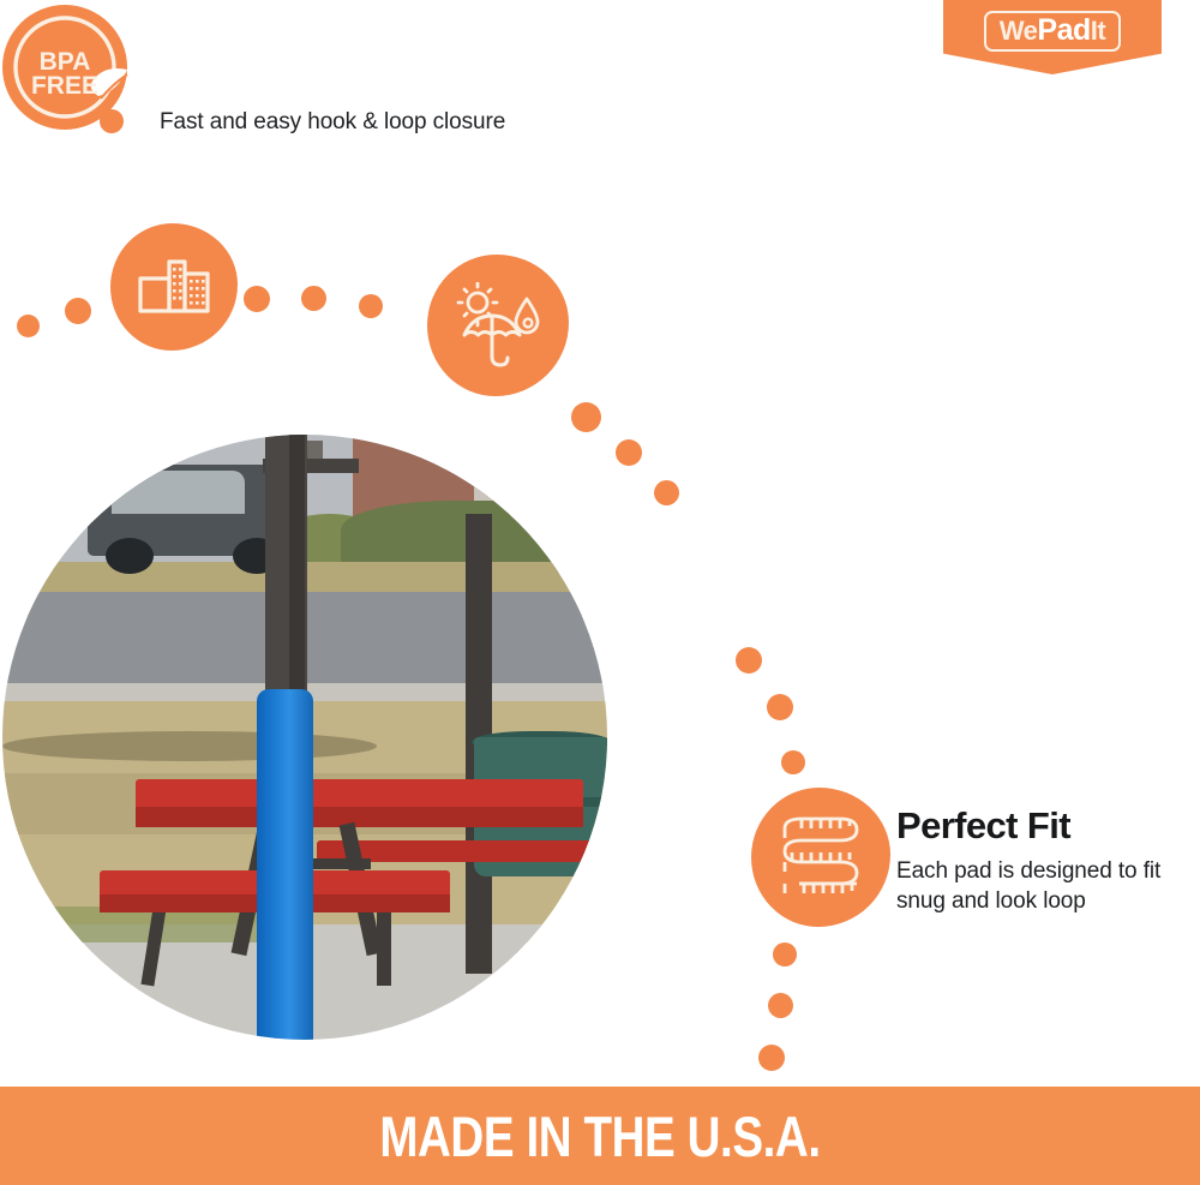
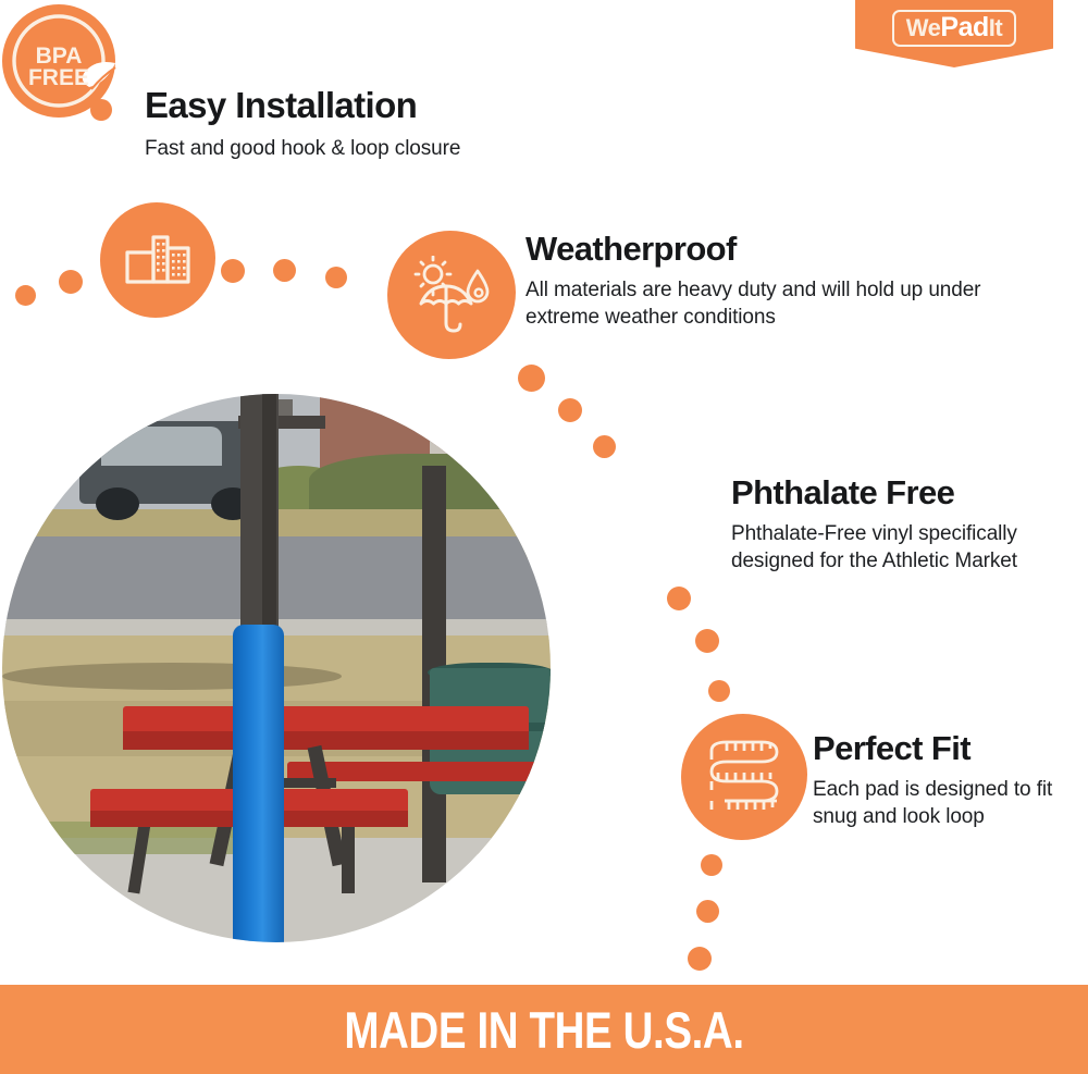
  We
  Pad
  It
+ Easy Installation
- Fast and easy hook & loop closure
+ Fast and good hook & loop closure
+ Weatherproof
+ All materials are heavy duty and will hold up under extreme weather conditions
+ Phthalate Free
+ Phthalate-Free vinyl specifically designed for the Athletic Market
  Perfect Fit
  Each pad is designed to fit snug and look loop
  BPA
  FREE
  MADE IN THE U.S.A.
